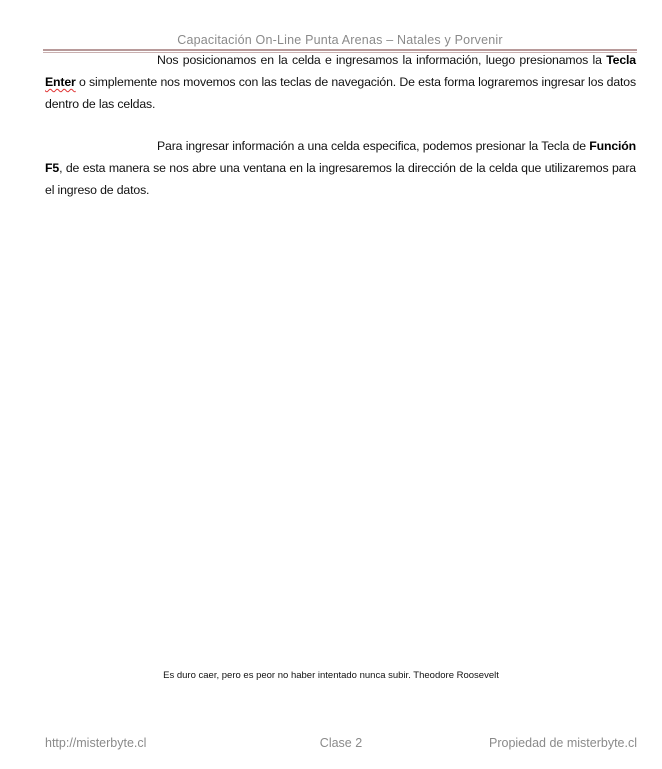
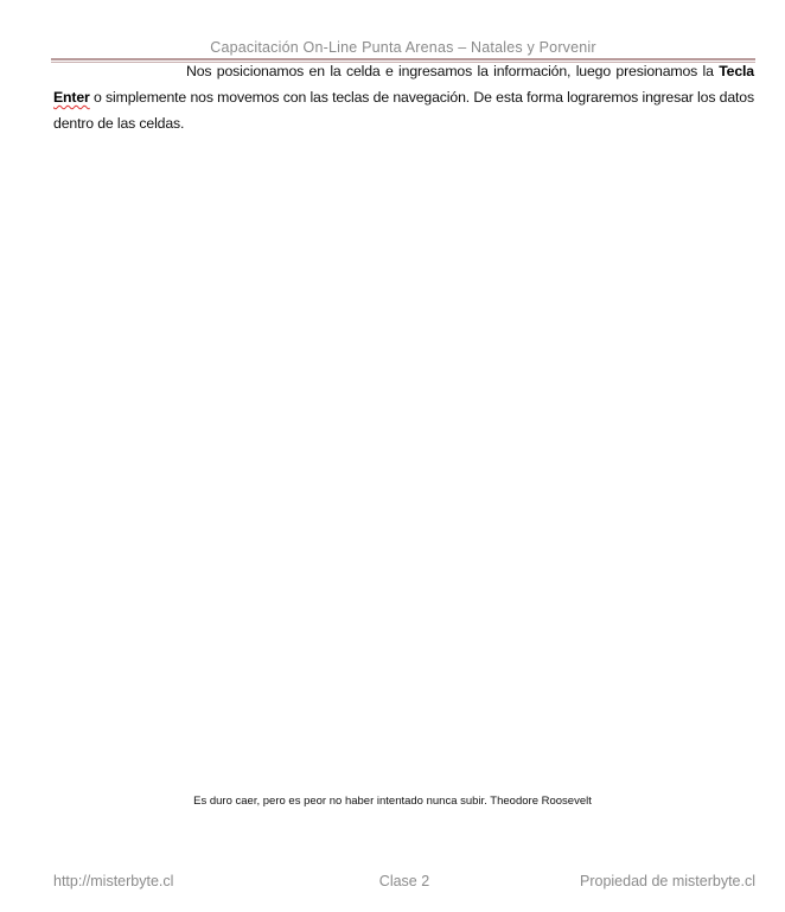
  Capacitación On-Line Punta Arenas – Natales y Porvenir
  Nos posicionamos en la celda e ingresamos la información, luego presionamos la Tecla Enter o simplemente nos movemos con las teclas de navegación. De esta forma lograremos ingresar los datos dentro de las celdas.
- Para ingresar información a una celda especifica, podemos presionar la Tecla de Función F5, de esta manera se nos abre una ventana en la ingresaremos la dirección de la celda que utilizaremos para el ingreso de datos.
  Es duro caer, pero es peor no haber intentado nunca subir. Theodore Roosevelt
  http://misterbyte.cl
  Clase 2
  Propiedad de misterbyte.cl
